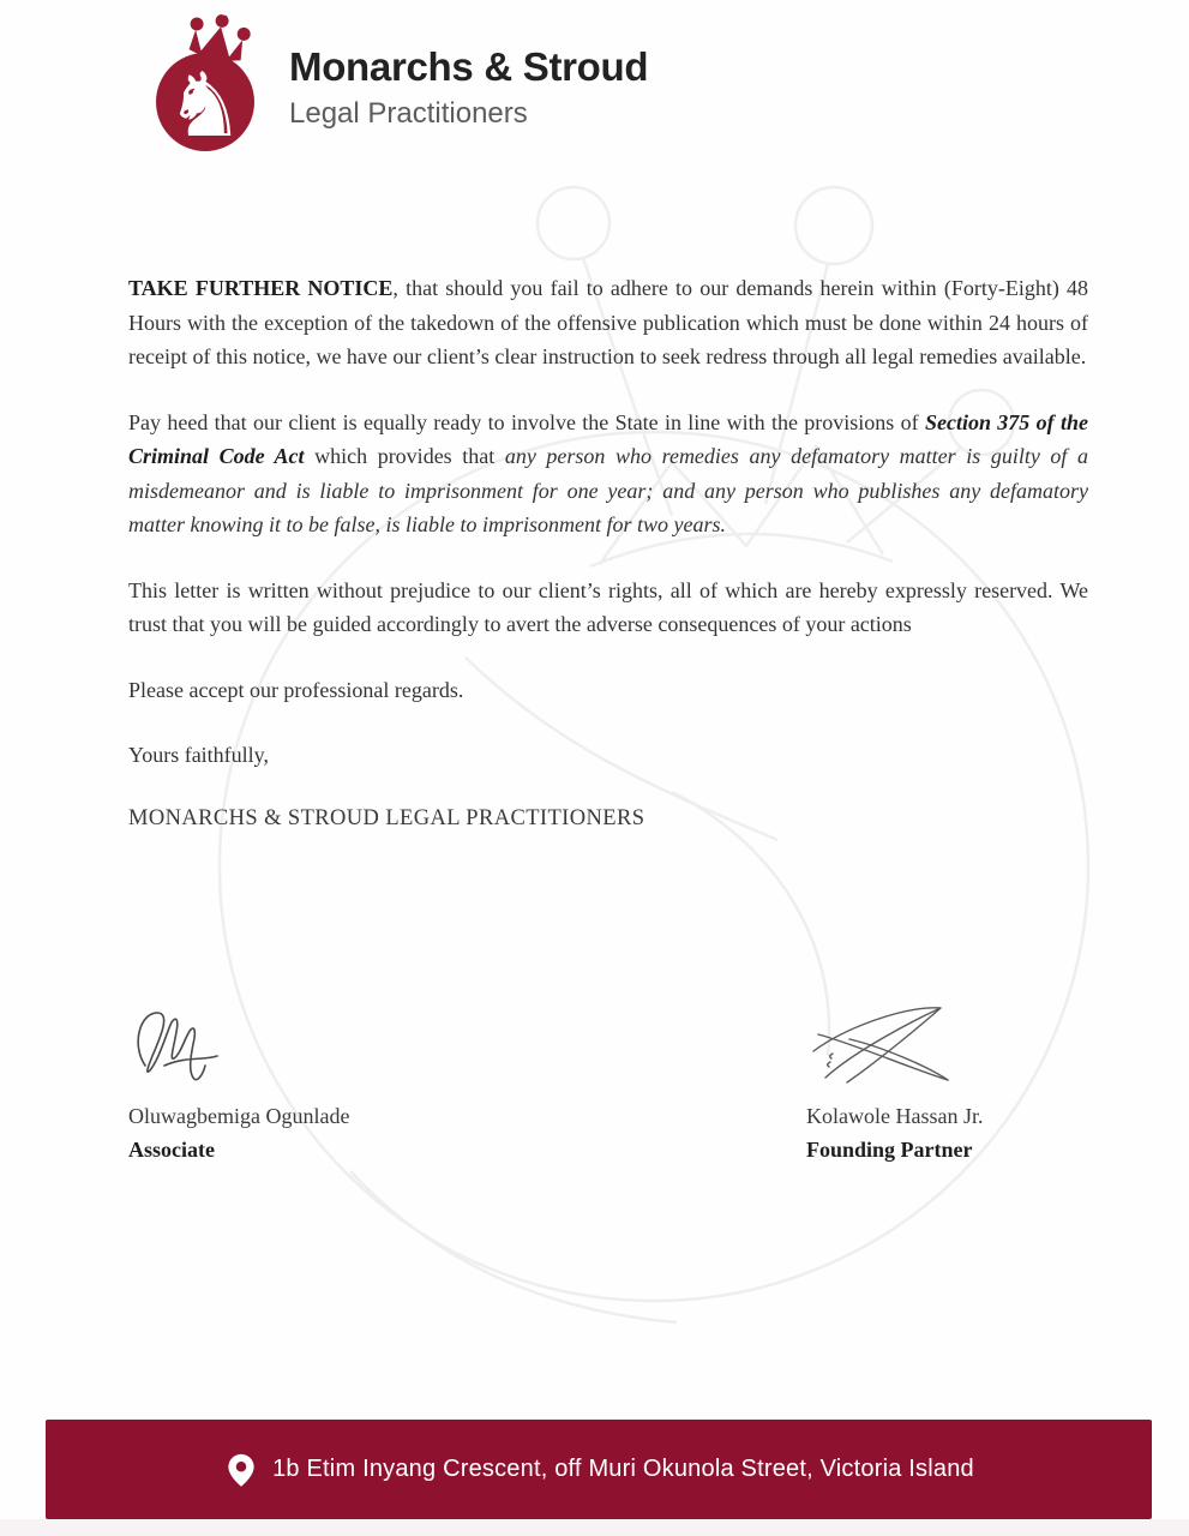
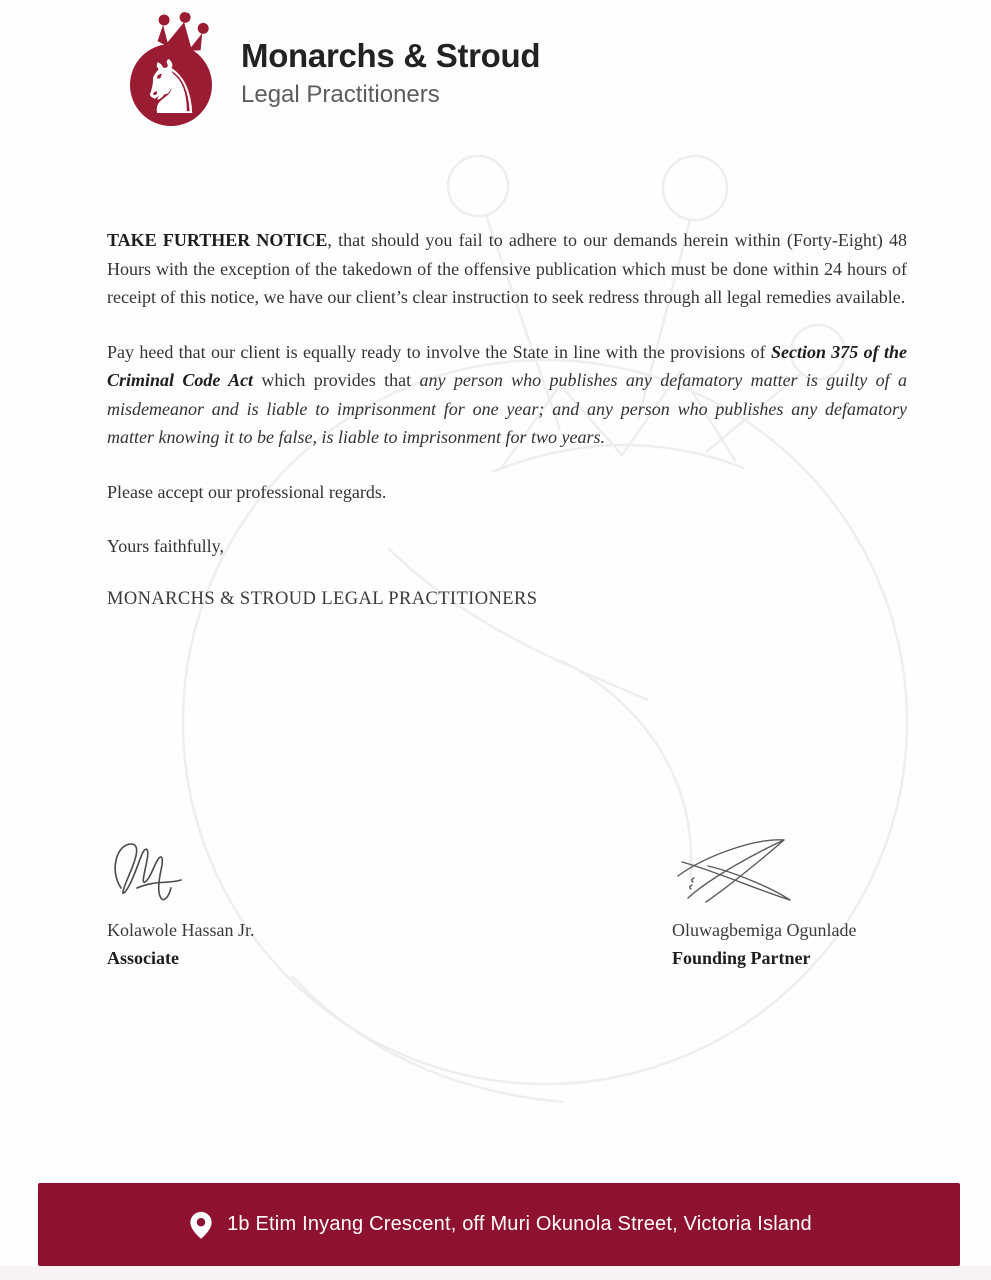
  ♞
  Monarchs & Stroud
  Legal Practitioners
  TAKE FURTHER NOTICE, that should you fail to adhere to our demands herein within (Forty-Eight) 48 Hours with the exception of the takedown of the offensive publication which must be done within 24 hours of receipt of this notice, we have our client’s clear instruction to seek redress through all legal remedies available.
- Pay heed that our client is equally ready to involve the State in line with the provisions of Section 375 of the Criminal Code Act which provides that any person who remedies any defamatory matter is guilty of a misdemeanor and is liable to imprisonment for one year; and any person who publishes any defamatory matter knowing it to be false, is liable to imprisonment for two years.
+ Pay heed that our client is equally ready to involve the State in line with the provisions of Section 375 of the Criminal Code Act which provides that any person who publishes any defamatory matter is guilty of a misdemeanor and is liable to imprisonment for one year; and any person who publishes any defamatory matter knowing it to be false, is liable to imprisonment for two years.
- This letter is written without prejudice to our client’s rights, all of which are hereby expressly reserved. We trust that you will be guided accordingly to avert the adverse consequences of your actions
  Please accept our professional regards.
  Yours faithfully,
  MONARCHS & STROUD LEGAL PRACTITIONERS
- Oluwagbemiga Ogunlade
+ Kolawole Hassan Jr.
  Associate
- Kolawole Hassan Jr.
+ Oluwagbemiga Ogunlade
  Founding Partner
  1b Etim Inyang Crescent, off Muri Okunola Street, Victoria Island
